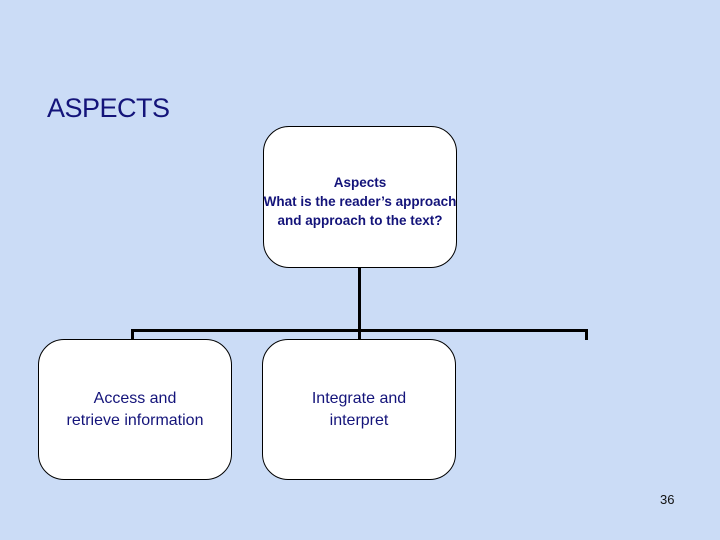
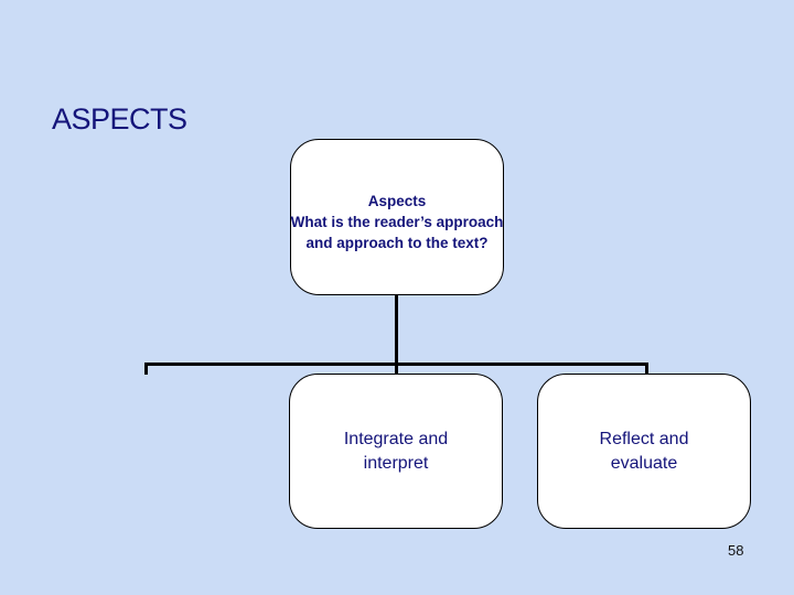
  ASPECTS
  Aspects
  What is the reader’s approach
  and approach to the text?
- Access and
- retrieve information
  Integrate and
  interpret
+ Reflect and
+ evaluate
- 36
+ 58
